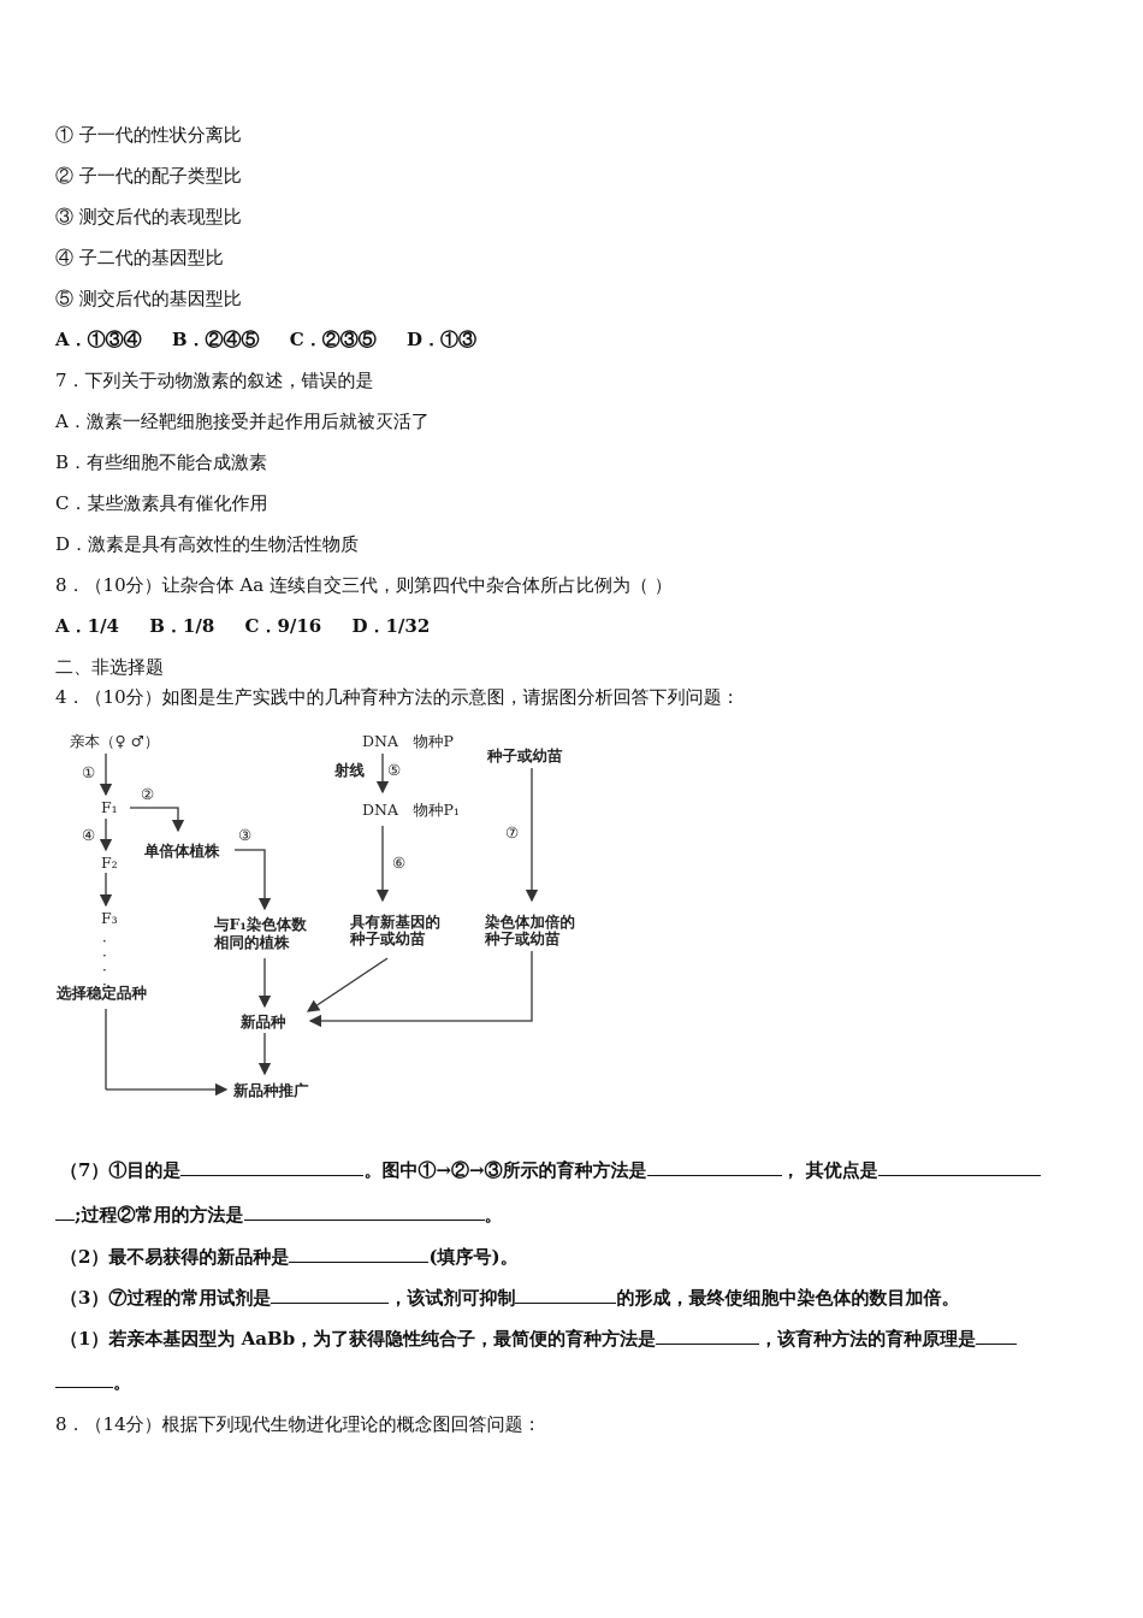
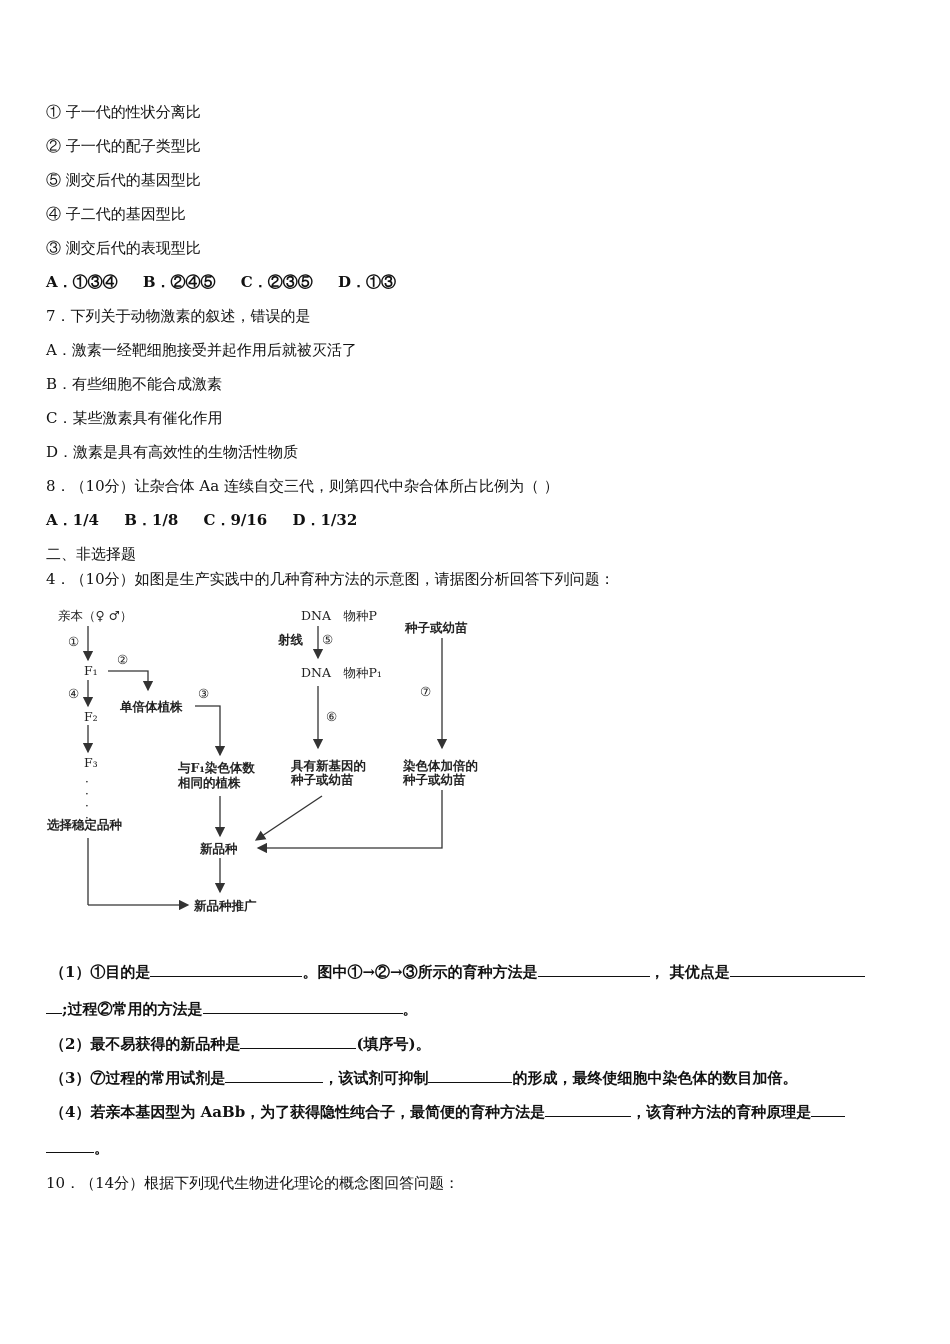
  ① 子一代的性状分离比
  ② 子一代的配子类型比
- ③ 测交后代的表现型比
+ ⑤ 测交后代的基因型比
  ④ 子二代的基因型比
- ⑤ 测交后代的基因型比
+ ③ 测交后代的表现型比
  A．①③④ B．②④⑤ C．②③⑤ D．①③
  7．下列关于动物激素的叙述，错误的是
  A．激素一经靶细胞接受并起作用后就被灭活了
  B．有些细胞不能合成激素
  C．某些激素具有催化作用
  D．激素是具有高效性的生物活性物质
  8．（10分）让杂合体 Aa 连续自交三代，则第四代中杂合体所占比例为（ ）
  A．1/4 B．1/8 C．9/16 D．1/32
  二、非选择题
  4．（10分）如图是生产实践中的几种育种方法的示意图，请据图分析回答下列问题：
  亲本（♀ ♂）
  ①
  F₁
  ②
  ④
  F₂
  F₃
  ·
  ·
  ·
  ·
  选择稳定品种
  单倍体植株
  ③
  与F₁染色体数
  相同的植株
  新品种
  新品种推广
  DNA 物种P
  射线
  ⑤
  DNA 物种P₁
  ⑥
  具有新基因的
  种子或幼苗
  种子或幼苗
  ⑦
  染色体加倍的
  种子或幼苗
- （7）①目的是 。图中①→②→③所示的育种方法是 ， 其优点是
+ （1）①目的是 。图中①→②→③所示的育种方法是 ， 其优点是
  ;过程②常用的方法是 。
  （2）最不易获得的新品种是 (填序号)。
  （3）⑦过程的常用试剂是 ，该试剂可抑制 的形成，最终使细胞中染色体的数目加倍。
- （1）若亲本基因型为 AaBb，为了获得隐性纯合子，最简便的育种方法是 ，该育种方法的育种原理是
+ （4）若亲本基因型为 AaBb，为了获得隐性纯合子，最简便的育种方法是 ，该育种方法的育种原理是
  。
- 8．（14分）根据下列现代生物进化理论的概念图回答问题：
+ 10．（14分）根据下列现代生物进化理论的概念图回答问题：
